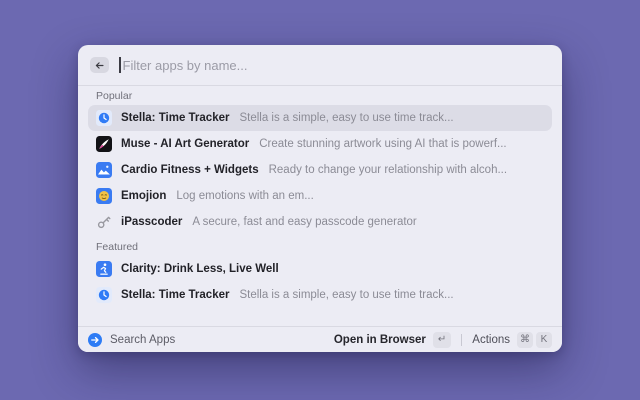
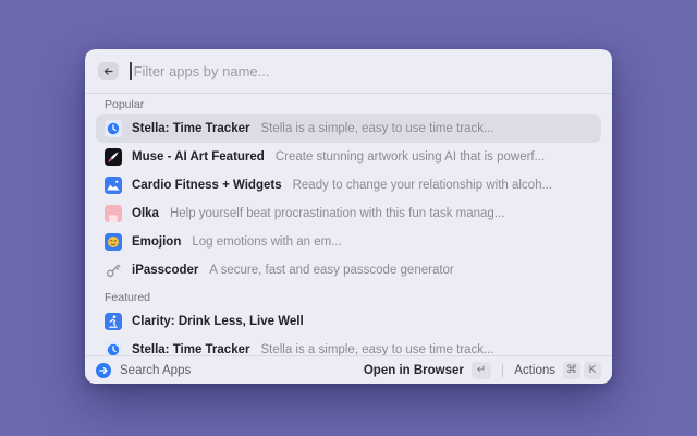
  Filter apps by name...
  Popular
  Stella: Time Tracker
  Stella is a simple, easy to use time track...
- Muse - AI Art Generator
+ Muse - AI Art Featured
  Create stunning artwork using AI that is powerf...
  Cardio Fitness + Widgets
  Ready to change your relationship with alcoh...
+ Olka
+ Help yourself beat procrastination with this fun task manag...
  Emojion
  Log emotions with an em...
  iPasscoder
  A secure, fast and easy passcode generator
  Featured
  Clarity: Drink Less, Live Well
  Stella: Time Tracker
  Stella is a simple, easy to use time track...
  Search Apps
  Open in Browser
  ↵
  Actions
  ⌘
  K
